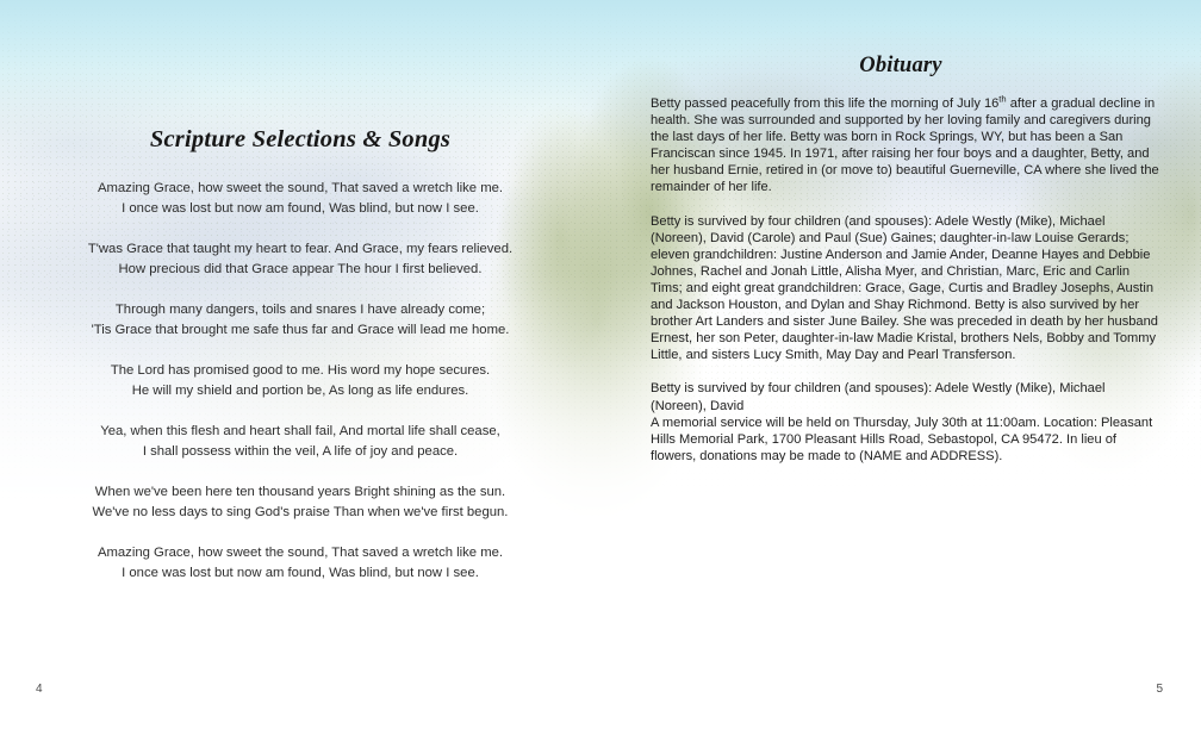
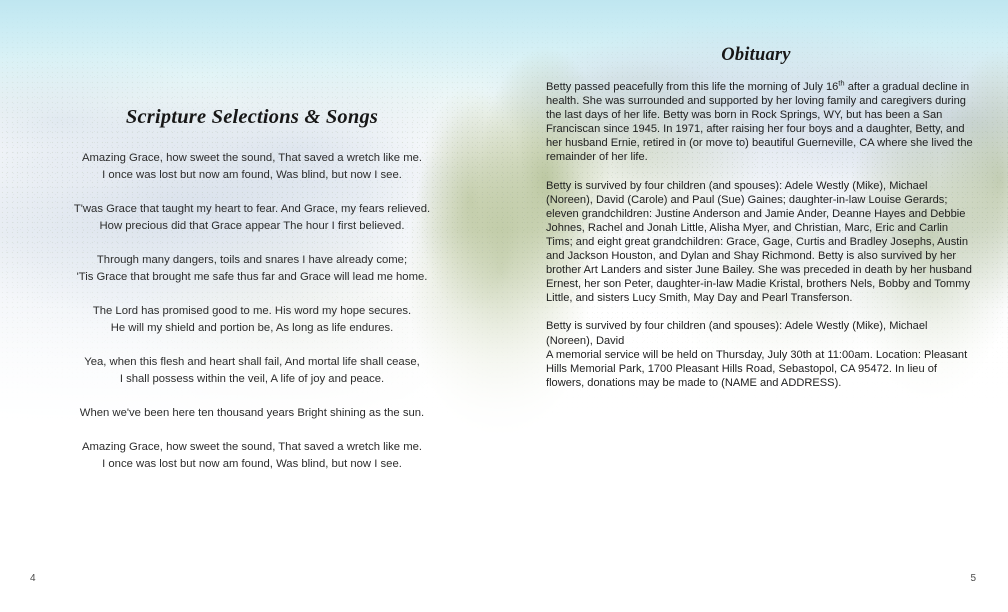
  Scripture Selections & Songs
  Amazing Grace, how sweet the sound, That saved a wretch like me.
  I once was lost but now am found, Was blind, but now I see.
  T'was Grace that taught my heart to fear. And Grace, my fears relieved.
  How precious did that Grace appear The hour I first believed.
  Through many dangers, toils and snares I have already come;
  'Tis Grace that brought me safe thus far and Grace will lead me home.
  The Lord has promised good to me. His word my hope secures.
  He will my shield and portion be, As long as life endures.
  Yea, when this flesh and heart shall fail, And mortal life shall cease,
  I shall possess within the veil, A life of joy and peace.
  When we've been here ten thousand years Bright shining as the sun.
- We've no less days to sing God's praise Than when we've first begun.
  Amazing Grace, how sweet the sound, That saved a wretch like me.
  I once was lost but now am found, Was blind, but now I see.
  4
  Obituary
  5
  Betty passed peacefully from this life the morning of July 16th after a gradual decline in health. She was surrounded and supported by her loving family and caregivers during the last days of her life. Betty was born in Rock Springs, WY, but has been a San Franciscan since 1945. In 1971, after raising her four boys and a daughter, Betty, and her husband Ernie, retired in (or move to) beautiful Guerneville, CA where she lived the remainder of her life.
  Betty is survived by four children (and spouses): Adele Westly (Mike), Michael (Noreen), David (Carole) and Paul (Sue) Gaines; daughter-in-law Louise Gerards; eleven grandchildren: Justine Anderson and Jamie Ander, Deanne Hayes and Debbie Johnes, Rachel and Jonah Little, Alisha Myer, and Christian, Marc, Eric and Carlin Tims; and eight great grandchildren: Grace, Gage, Curtis and Bradley Josephs, Austin and Jackson Houston, and Dylan and Shay Richmond. Betty is also survived by her brother Art Landers and sister June Bailey. She was preceded in death by her husband Ernest, her son Peter, daughter-in-law Madie Kristal, brothers Nels, Bobby and Tommy Little, and sisters Lucy Smith, May Day and Pearl Transferson.
  Betty is survived by four children (and spouses): Adele Westly (Mike), Michael (Noreen), David
  A memorial service will be held on Thursday, July 30th at 11:00am. Location: Pleasant Hills Memorial Park, 1700 Pleasant Hills Road, Sebastopol, CA 95472. In lieu of flowers, donations may be made to (NAME and ADDRESS).
